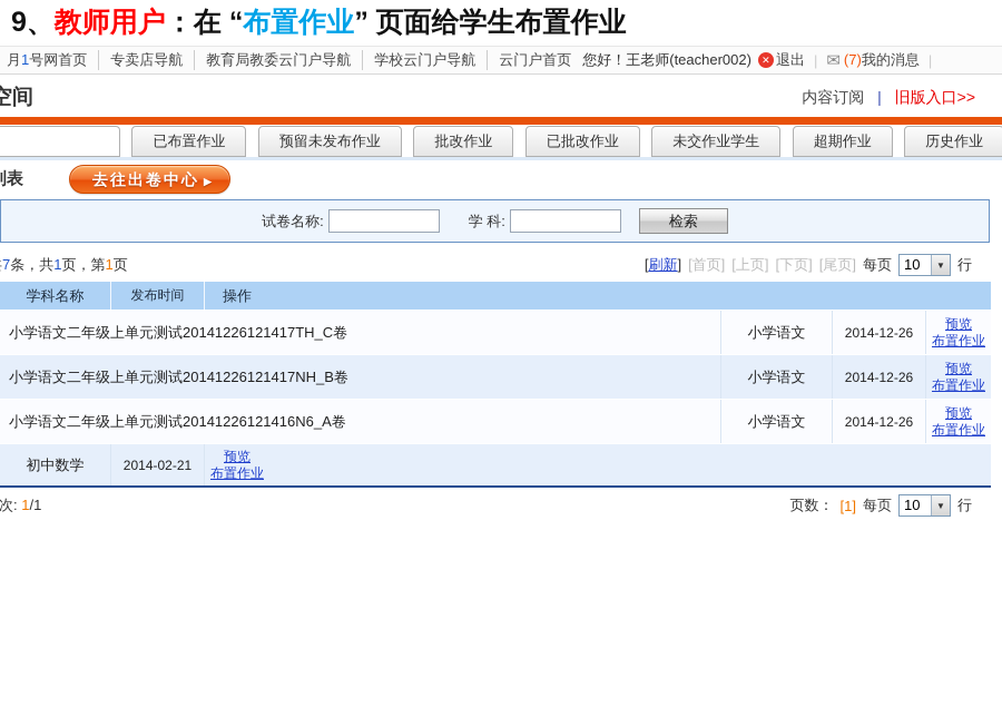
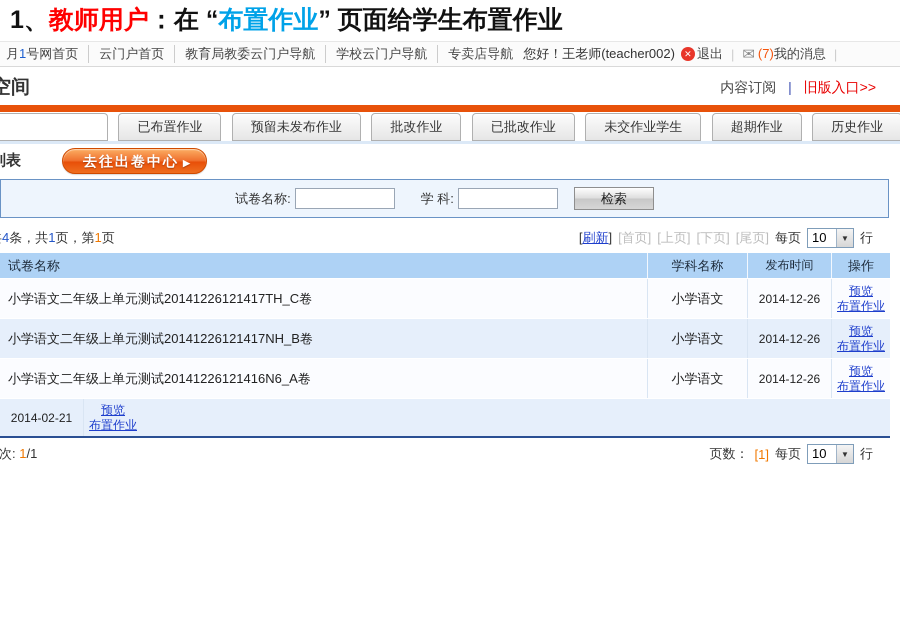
- 9、教师用户：在 “布置作业” 页面给学生布置作业
+ 1、教师用户：在 “布置作业” 页面给学生布置作业
  月1号网首页
- 专卖店导航
+ 云门户首页
  教育局教委云门户导航
  学校云门户导航
- 云门户首页
+ 专卖店导航
  您好！王老师(teacher002)
  ✕
  退出
  |
  ✉
  (7)我的消息
  |
  空间
  内容订阅 | 旧版入口>>
  已布置作业 预留未发布作业 批改作业 已批改作业 未交作业学生 超期作业 历史作业
  去往出卷中心 ▶
  试卷名称:
  学 科:
  检索
- 7条，共1页，第1页
+ 4条，共1页，第1页
  [刷新]
  [首页]
  [上页]
  [下页]
  [尾页]
  每页
  10
  ▼
  行
+ 试卷名称
  学科名称
  发布时间
  操作
  小学语文二年级上单元测试20141226121417TH_C卷
  小学语文
  2014-12-26
  预览
  布置作业
  小学语文二年级上单元测试20141226121417NH_B卷
  小学语文
  2014-12-26
  预览
  布置作业
  小学语文二年级上单元测试20141226121416N6_A卷
  小学语文
  2014-12-26
  预览
  布置作业
- 初中数学
  2014-02-21
  预览
  布置作业
  次: 1/1
  页数：
  [1]
  每页
  10
  ▼
  行
